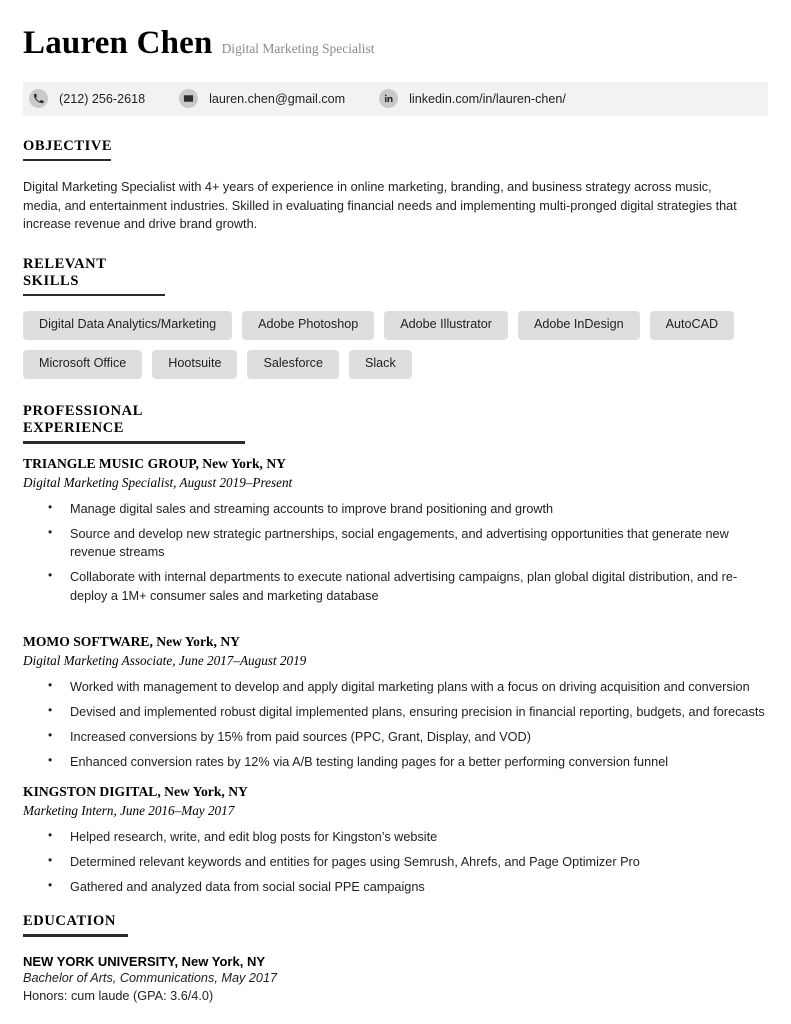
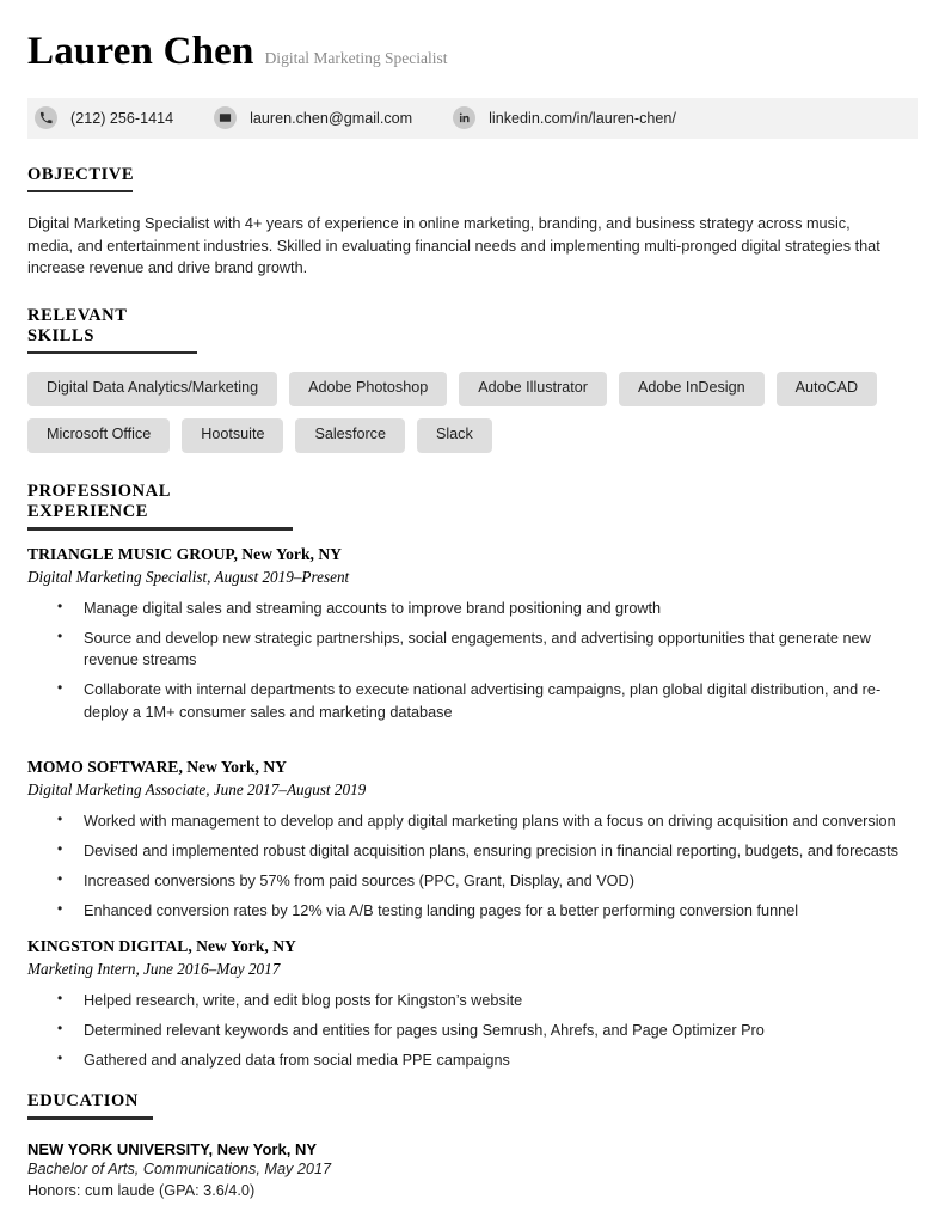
  Lauren Chen
  Digital Marketing Specialist
- (212) 256-2618
+ (212) 256-1414
  lauren.chen@gmail.com
  linkedin.com/in/lauren-chen/
  OBJECTIVE
  Digital Marketing Specialist with 4+ years of experience in online marketing, branding, and business strategy across music, media, and entertainment industries. Skilled in evaluating financial needs and implementing multi-pronged digital strategies that increase revenue and drive brand growth.
  RELEVANT
  SKILLS
  Digital Data Analytics/Marketing
  Adobe Photoshop
  Adobe Illustrator
  Adobe InDesign
  AutoCAD
  Microsoft Office
  Hootsuite
  Salesforce
  Slack
  PROFESSIONAL
  EXPERIENCE
  TRIANGLE MUSIC GROUP, New York, NY
  Digital Marketing Specialist, August 2019–Present
  Manage digital sales and streaming accounts to improve brand positioning and growth
  Source and develop new strategic partnerships, social engagements, and advertising opportunities that generate new revenue streams
  Collaborate with internal departments to execute national advertising campaigns, plan global digital distribution, and re-deploy a 1M+ consumer sales and marketing database
  MOMO SOFTWARE, New York, NY
  Digital Marketing Associate, June 2017–August 2019
  Worked with management to develop and apply digital marketing plans with a focus on driving acquisition and conversion
- Devised and implemented robust digital implemented plans, ensuring precision in financial reporting, budgets, and forecasts
+ Devised and implemented robust digital acquisition plans, ensuring precision in financial reporting, budgets, and forecasts
- Increased conversions by 15% from paid sources (PPC, Grant, Display, and VOD)
+ Increased conversions by 57% from paid sources (PPC, Grant, Display, and VOD)
  Enhanced conversion rates by 12% via A/B testing landing pages for a better performing conversion funnel
  KINGSTON DIGITAL, New York, NY
  Marketing Intern, June 2016–May 2017
  Helped research, write, and edit blog posts for Kingston’s website
  Determined relevant keywords and entities for pages using Semrush, Ahrefs, and Page Optimizer Pro
- Gathered and analyzed data from social social PPE campaigns
+ Gathered and analyzed data from social media PPE campaigns
  EDUCATION
  NEW YORK UNIVERSITY, New York, NY
  Bachelor of Arts, Communications, May 2017
  Honors: cum laude (GPA: 3.6/4.0)
